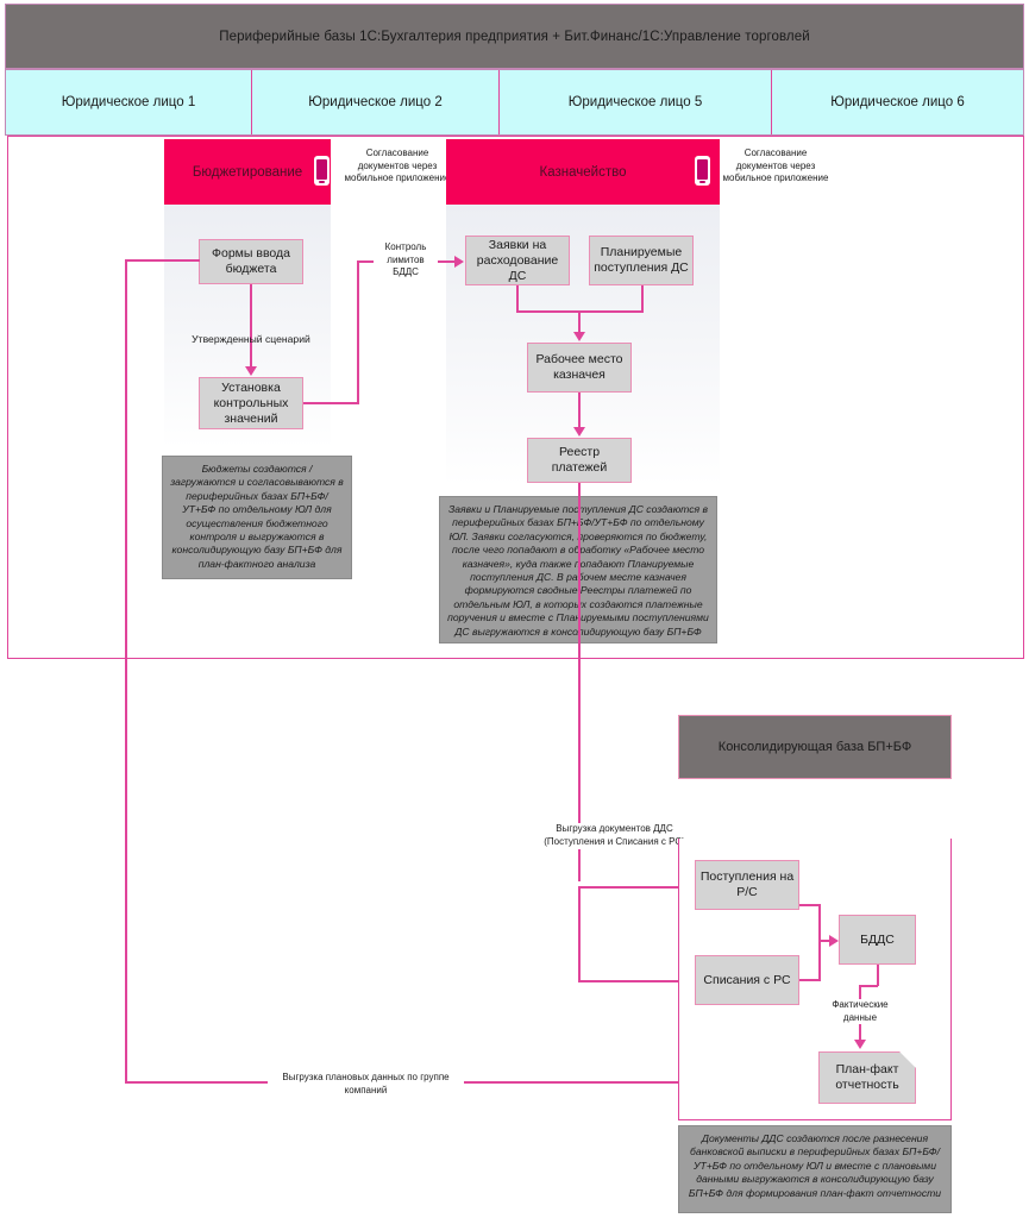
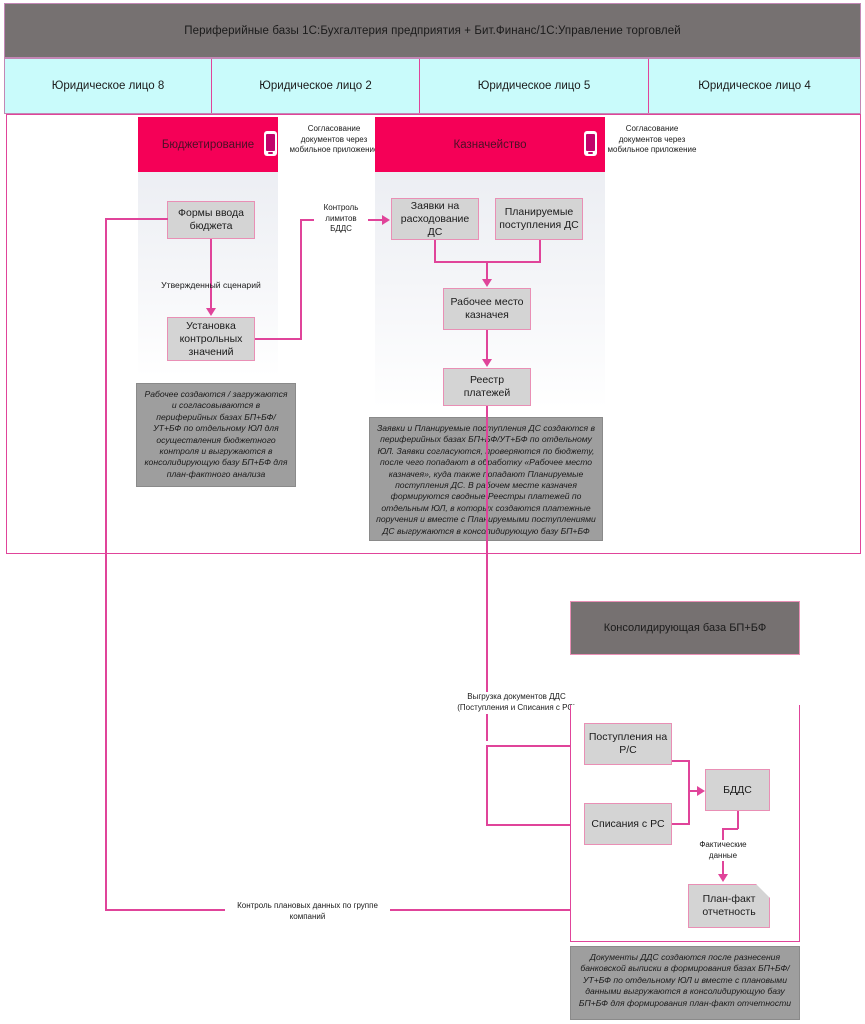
  Периферийные базы 1С:Бухгалтерия предприятия + Бит.Финанс/1С:Управление торговлей
- Юридическое лицо 1
+ Юридическое лицо 8
  Юридическое лицо 2
  Юридическое лицо 5
- Юридическое лицо 6
+ Юридическое лицо 4
  Бюджетирование
  Согласование документов через мобильное приложени
  Формы ввода бюджета
  Установка контрольных значений
  Утвержденный сценарий
- Бюджеты создаются / загружаются и согласовываются в периферийных базах БП+БФ/УТ+БФ по отдельному ЮЛ для осуществления бюджетного контроля и выгружаются в консолидирующую базу БП+БФ для план-фактного анализа
+ Рабочее создаются / загружаются и согласовываются в периферийных базах БП+БФ/УТ+БФ по отдельному ЮЛ для осуществления бюджетного контроля и выгружаются в консолидирующую базу БП+БФ для план-фактного анализа
  Казначейство
  Согласование документов через мобильное приложение
  Заявки на расходование ДС
  Планируемые поступления ДС
  Рабочее место казначея
  Реестр платежей
  Контроль лимитов БДДС
  Заявки и Планируемые поступления ДС создаются в периферийных базах БП+БФ/УТ+БФ по отдельному ЮЛ. Заявки согласуются, проверяются по бюджету, после чего попадают в обработку «Рабочее место казначея», куда такжеопадают Планируемые поступления ДС. В рабочем месте казначея формируются сводные Реестры платежей по отдельным ЮЛ, в которх создаются платежные поручения и вместе с Плаируемыми поступлениями ДС выгружаются в консолидирующую базу БП+БФ
- Выгрузка плановых данных по группе компаний
+ Контроль плановых данных по группе компаний
  Выгрузка документов ДДС
  (Поступления и Списания с Р
  Консолидирующая база БП+БФ
  Поступления на Р/С
  Списания с РС
  БДДС
  План-факт отчетность
  Фактические данные
- Документы ДДС создаются после разнесения банковской выписки в периферийных базах БП+БФ/УТ+БФ по отдельному ЮЛ и вместе с плановыми данными выгружаются в консолидирующую базу БП+БФ для формирования план-факт отчетности
+ Документы ДДС создаются после разнесения банковской выписки в формирования базах БП+БФ/УТ+БФ по отдельному ЮЛ и вместе с плановыми данными выгружаются в консолидирующую базу БП+БФ для формирования план-факт отчетности
